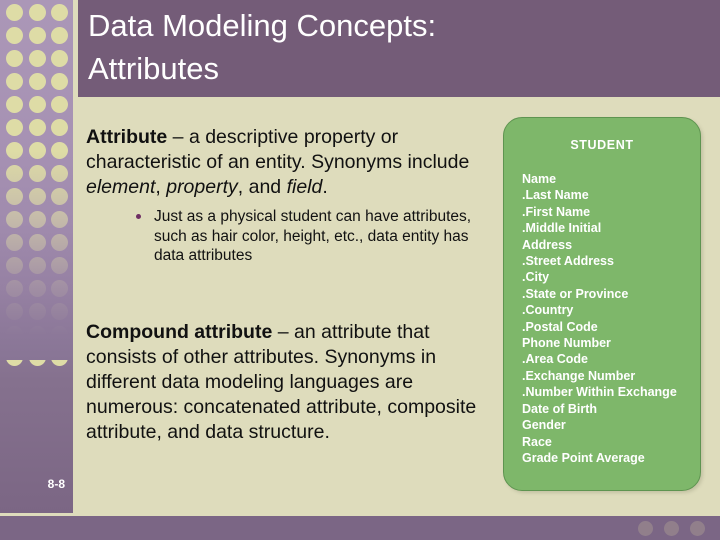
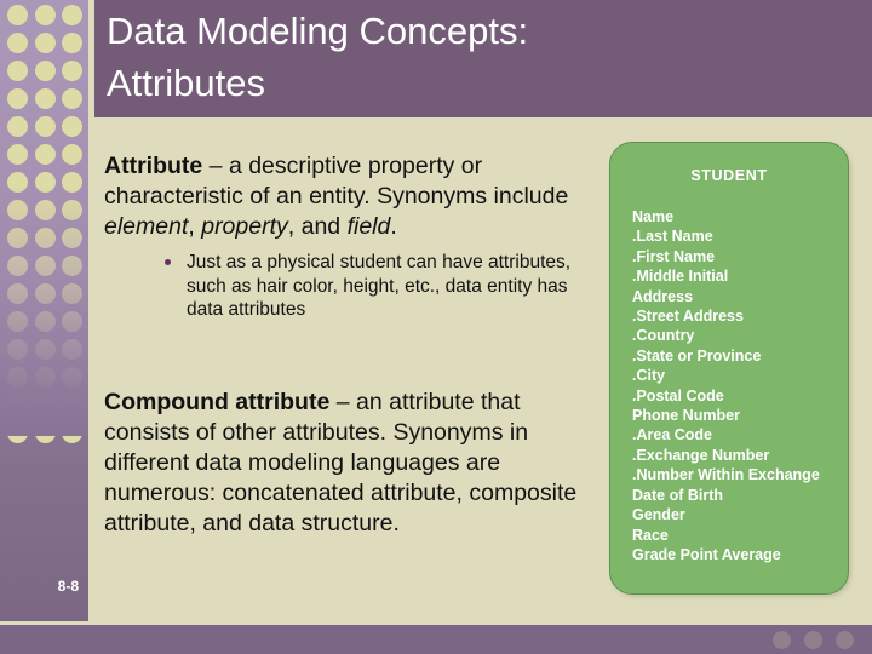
  8-8
  Data Modeling Concepts:
  Attributes
  Attribute – a descriptive property or characteristic of an entity. Synonyms include element, property, and field.
  Just as a physical student can have attributes, such as hair color, height, etc., data entity has data attributes
  Compound attribute – an attribute that consists of other attributes. Synonyms in different data modeling languages are numerous: concatenated attribute, composite attribute, and data structure.
  STUDENT
  Name
  .Last Name
  .First Name
  .Middle Initial
  Address
  .Street Address
- .City
+ .Country
  .State or Province
- .Country
+ .City
  .Postal Code
  Phone Number
  .Area Code
  .Exchange Number
  .Number Within Exchange
  Date of Birth
  Gender
  Race
  Grade Point Average
